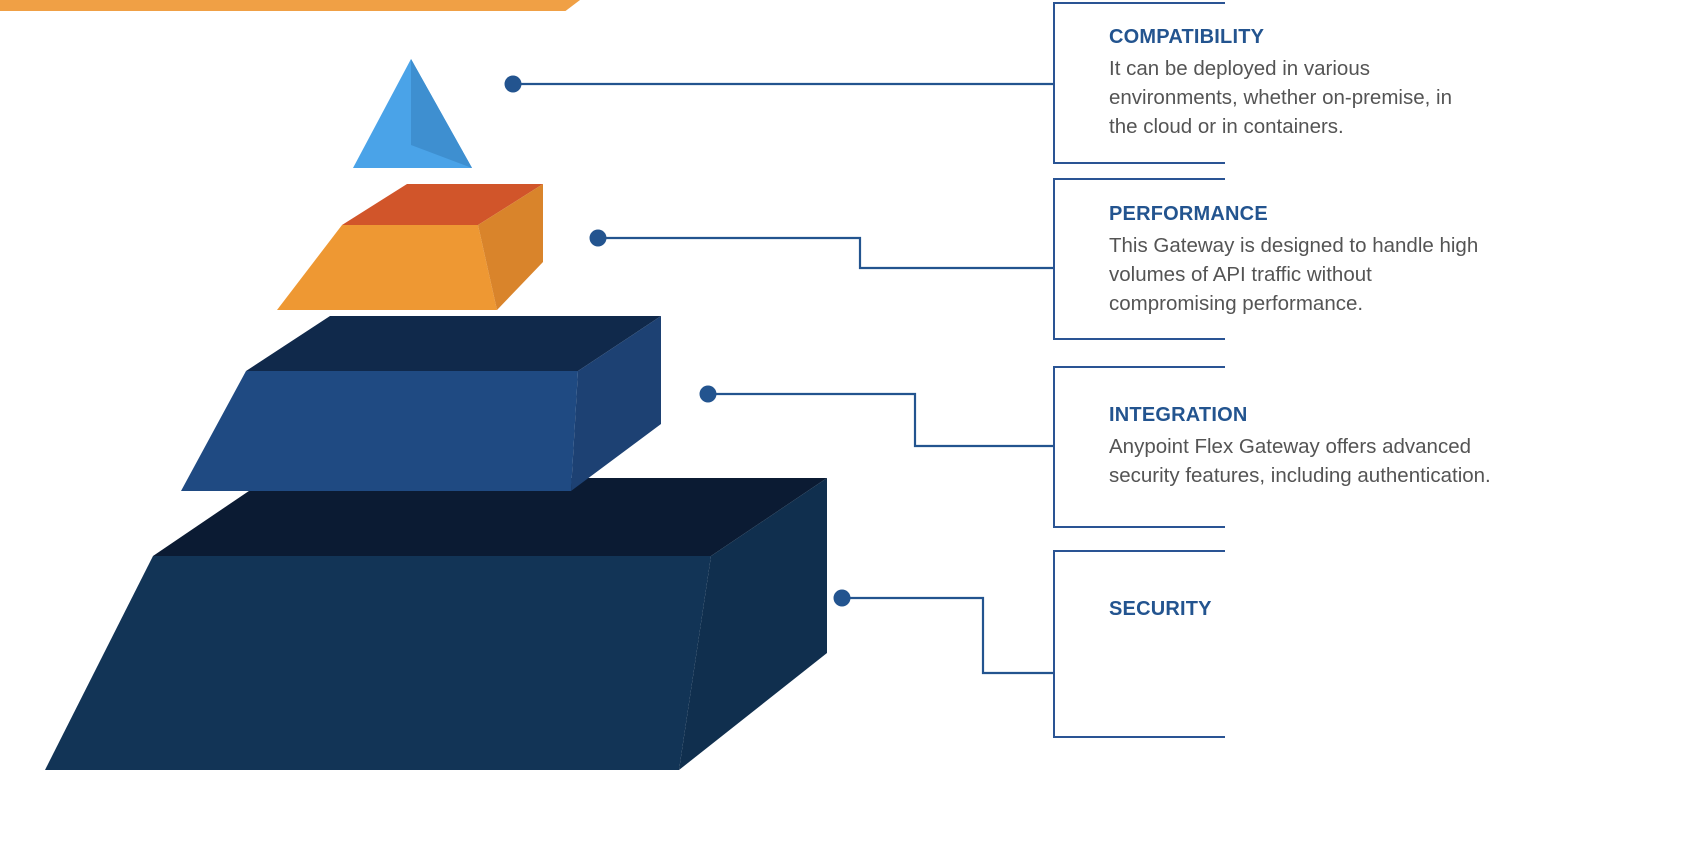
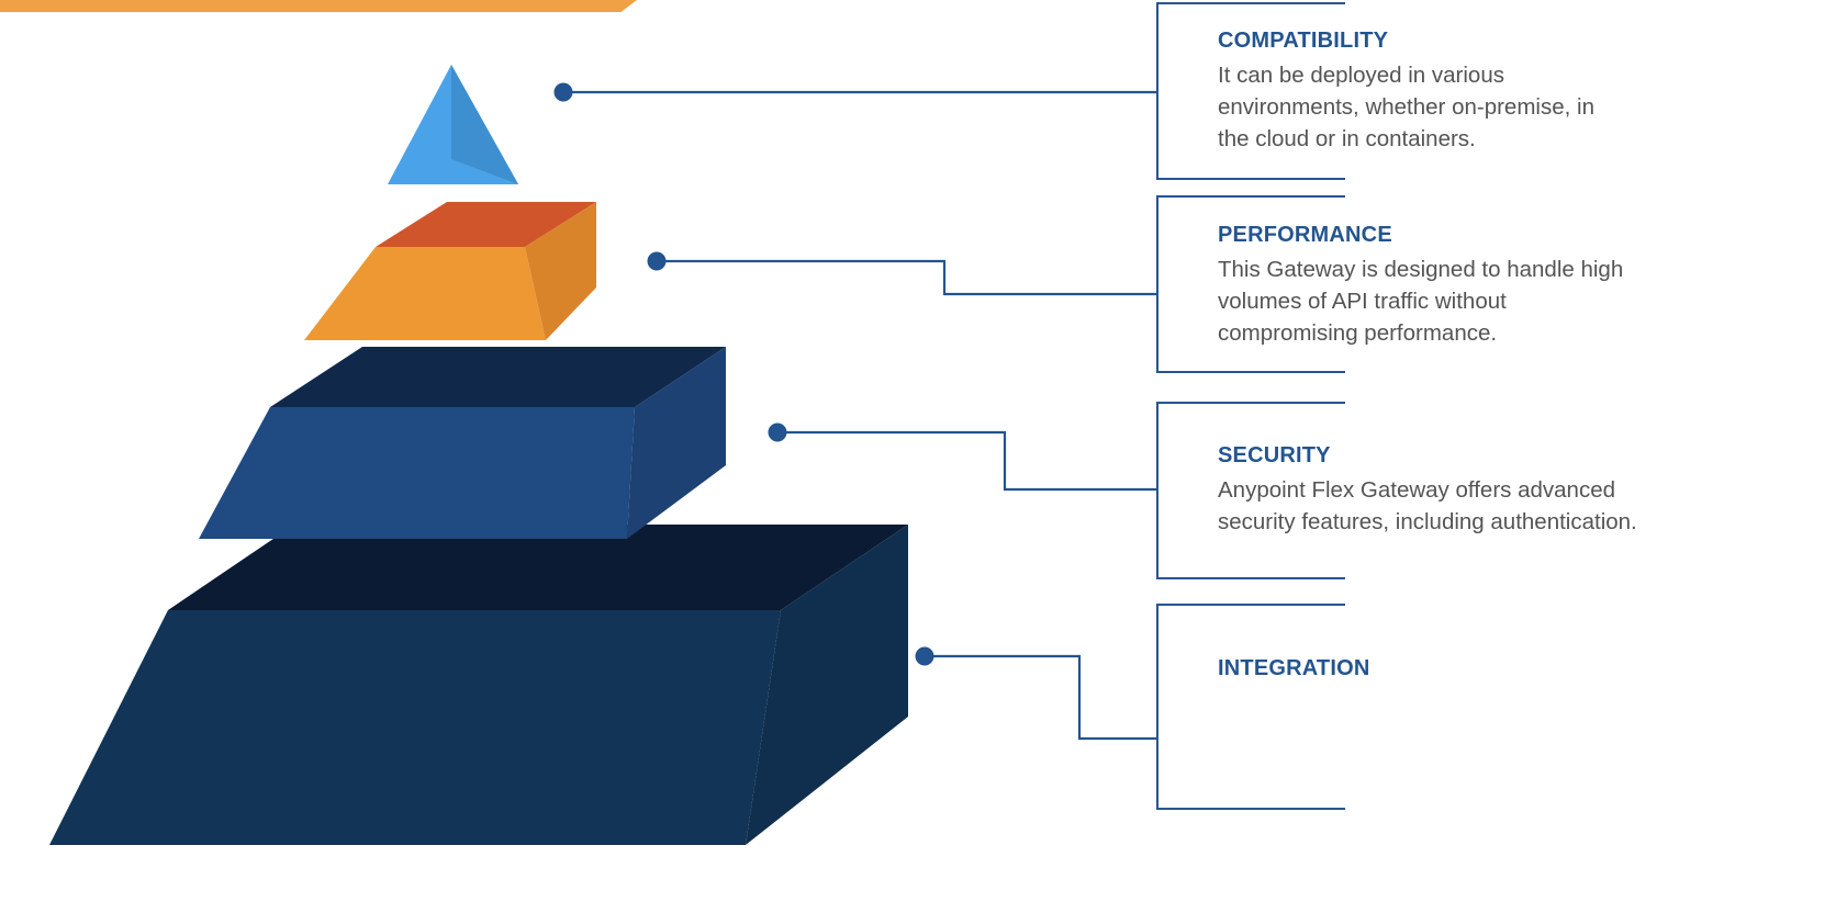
  COMPATIBILITY
  It can be deployed in various
  environments, whether on-premise, in
  the cloud or in containers.
  PERFORMANCE
  This Gateway is designed to handle high
  volumes of API traffic without
  compromising performance.
- INTEGRATION
+ SECURITY
  Anypoint Flex Gateway offers advanced
  security features, including authentication.
- SECURITY
+ INTEGRATION
